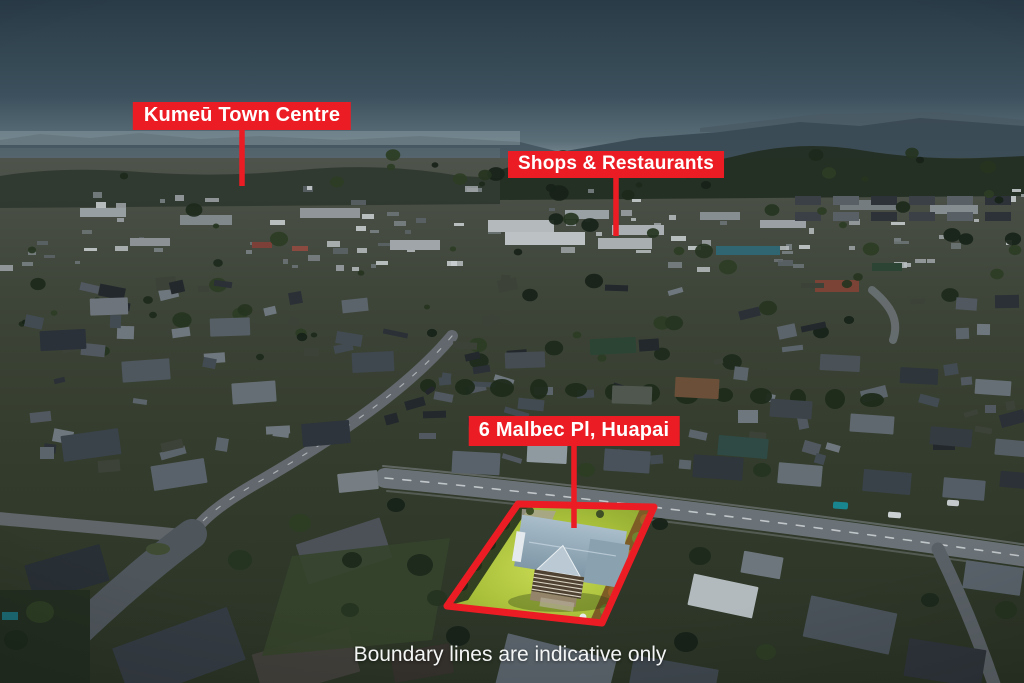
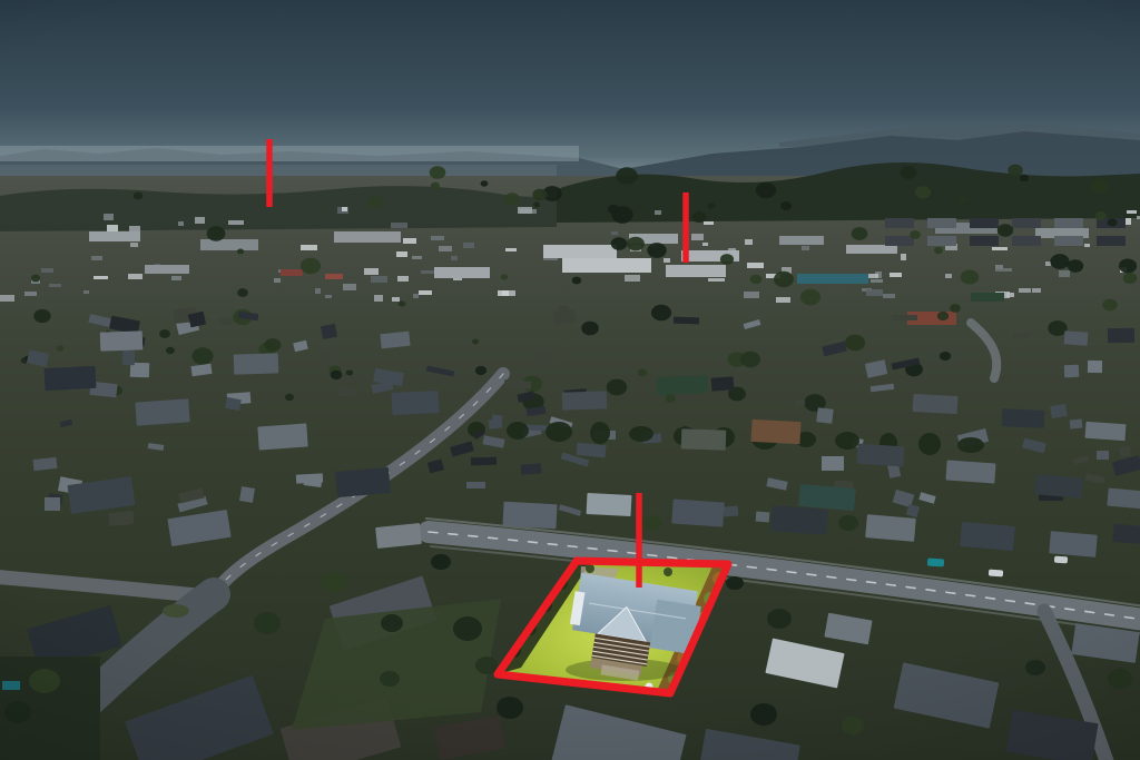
- Kumeū Town Centre
- Shops & Restaurants
- 6 Malbec Pl, Huapai
- Boundary lines are indicative only
